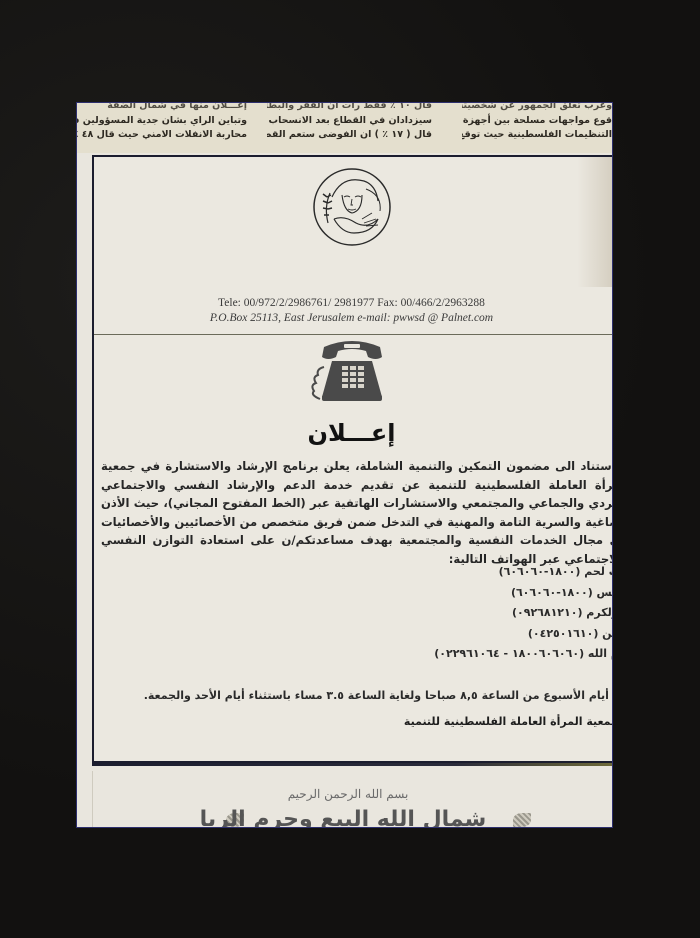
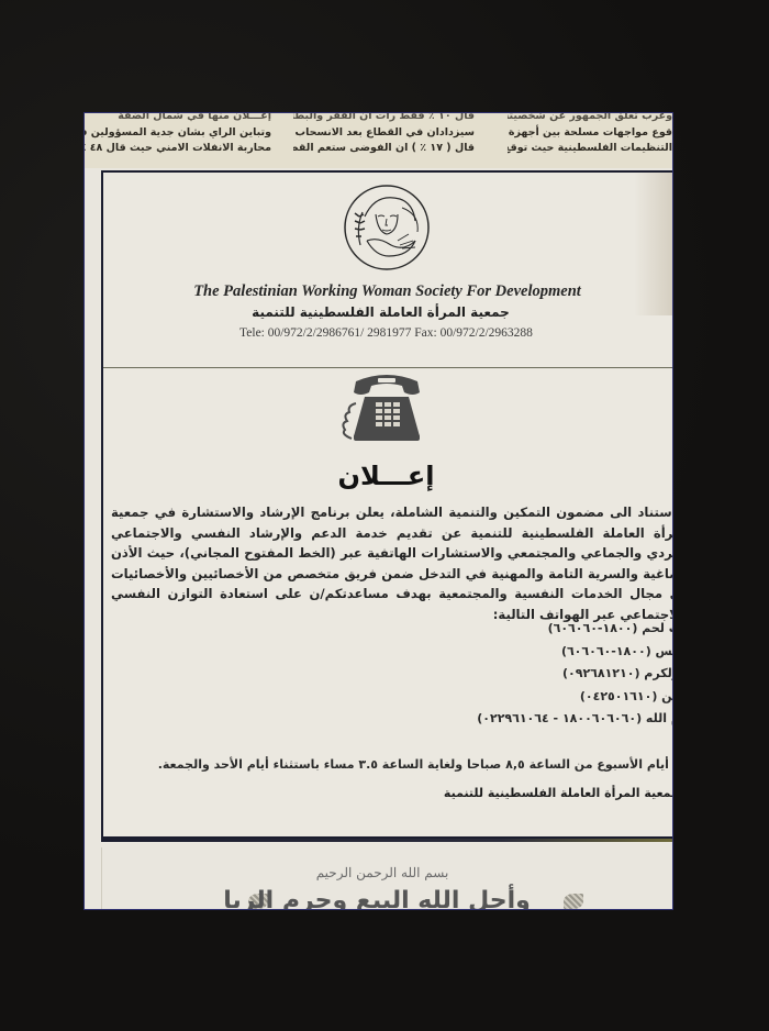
  وعرب تعلق الجمهور عن شخصيت
  قوع مواجهات مسلحة بين أجهزة
  التنظيمات الفلسطينية حيث توقع
  قال ١٠ ٪ فقط رأت ان الفقر والبطا
  سيزدادان في القطاع بعد الانسحاب
  قال ( ١٧ ٪ ) ان الفوضى ستعم القط
  إعـــلان منها في شمال الضفة
  وتباين الراي بشان جدية المسؤولين ف
  محاربة الانفلات الامني حيث قال ٤٨
+ The Palestinian Working Woman Society For Development
+ جمعية المرأة العاملة الفلسطينية للتنمية
- Tele: 00/972/2/2986761/ 2981977 Fax: 00/466/2/2963288
+ Tele: 00/972/2/2986761/ 2981977 Fax: 00/972/2/2963288
- P.O.Box 25113, East Jerusalem e-mail: pwwsd @ Palnet.com
  إعـــلان
  ستناد الى مضمون التمكين والتنمية الشاملة، يعلن برنامج الإرشاد والاستشارة في جمعيةرأة العاملة الفلسطينية للتنمية عن تقديم خدمة الدعم والإرشاد النفسي والاجتماعيردي والجماعي والمجتمعي والاستشارات الهاتفية عبر (الخط المفتوح المجاني)، حيث الأذناغية والسرية التامة والمهنية في التدخل ضمن فريق متخصص من الأخصائيين والأخصائيات مجال الخدمات النفسية والمجتمعية بهدف مساعدتكم/ن على استعادة التوازن النفسياجتماعي عبر الهواتف التالية:
  لحم (١٨٠٠-٦٠٦٠٦٠)
  س (١٨٠٠-٦٠٦٠٦٠)
  لكرم (٠٩٢٦٨١٢١٠)
  ن (٠٤٢٥٠١٦١٠)
  الله (١٨٠٠٦٠٦٠٦٠ - ٠٢٢٩٦١٠٦٤)
  أيام الأسبوع من الساعة ٨,٥ صباحا ولغاية الساعة ٣.٥ مساء باستثناء أيام الأحد والجمعة.
  معية المرأة العاملة الفلسطينية للتنمية
  بسم الله الرحمن الرحيم
- شمال الله البيع وحرم الربا
+ وأحل الله البيع وحرم الربا
